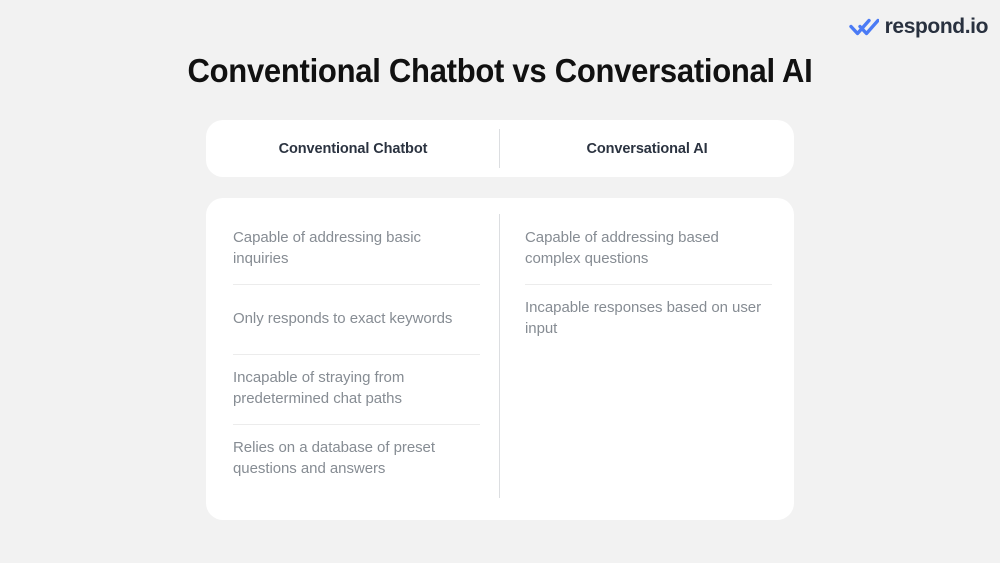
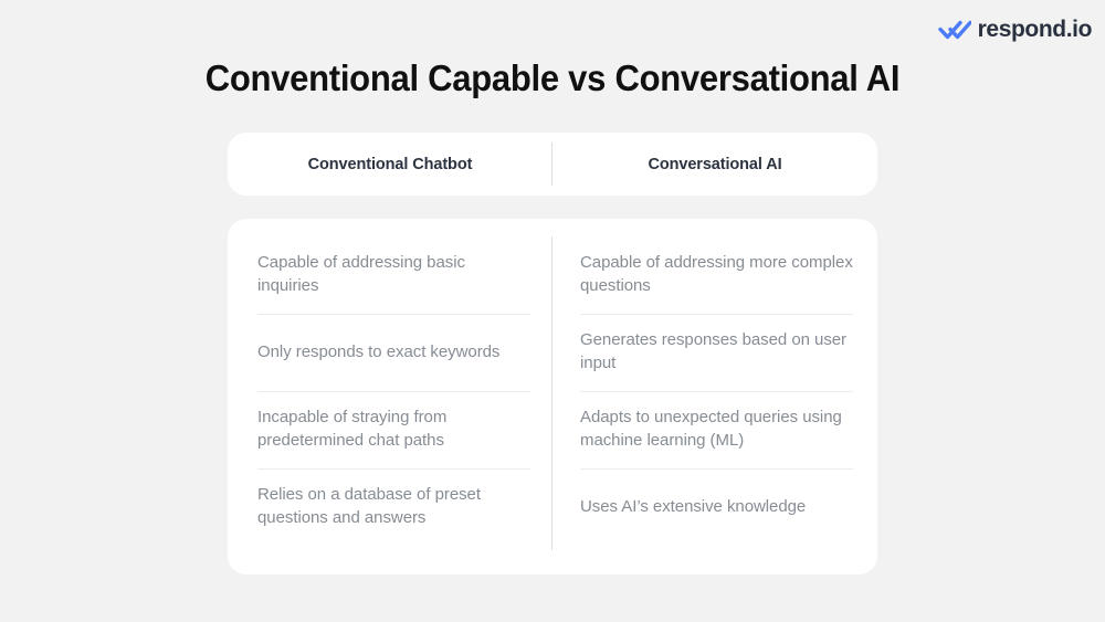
  respond.io
- Conventional Chatbot vs Conversational AI
+ Conventional Capable vs Conversational AI
  Conventional Chatbot
  Conversational AI
  Capable of addressing basic inquiries
  Only responds to exact keywords
  Incapable of straying from predetermined chat paths
  Relies on a database of preset questions and answers
- Capable of addressing based complex questions
+ Capable of addressing more complex questions
- Incapable responses based on user input
+ Generates responses based on user input
+ Adapts to unexpected queries using machine learning (ML)
+ Uses AI’s extensive knowledge
